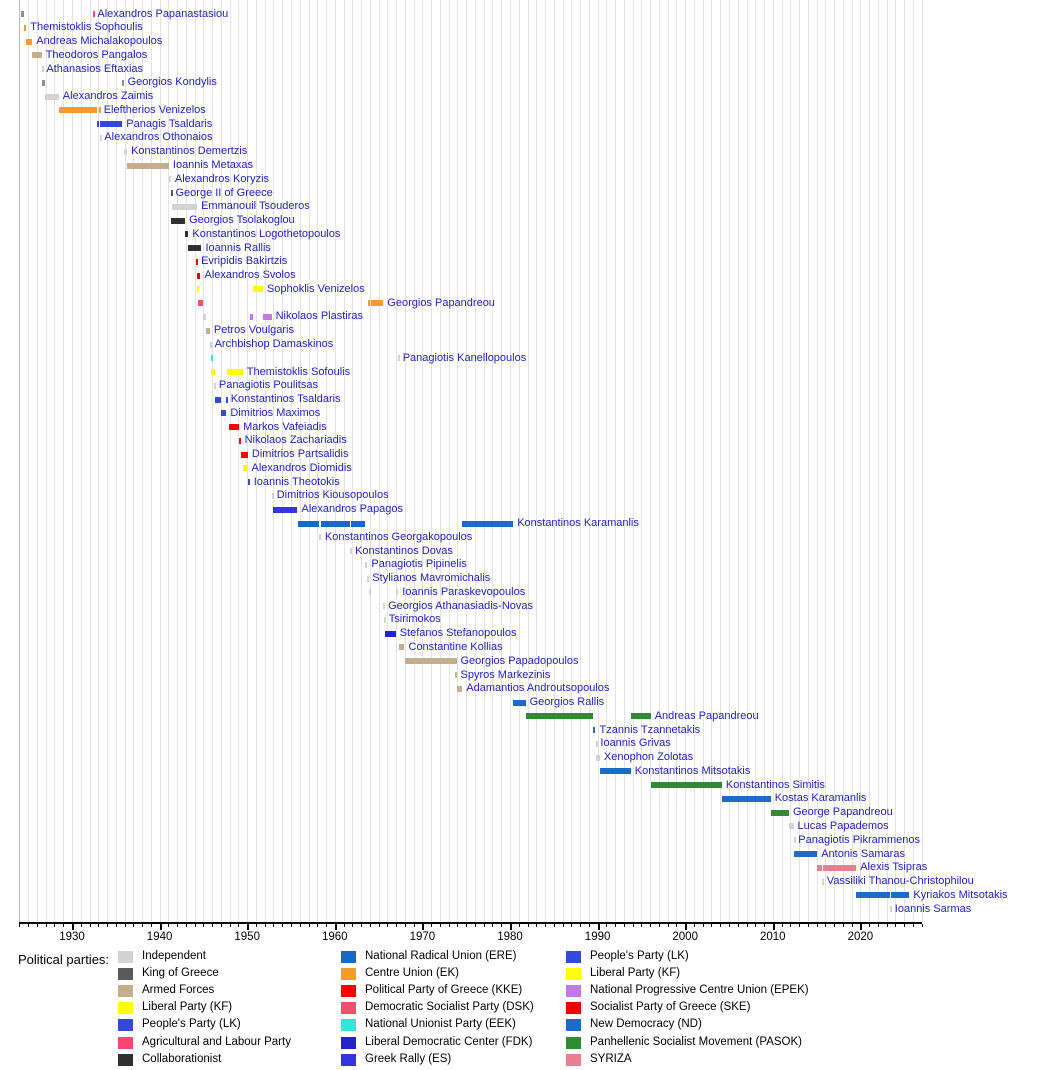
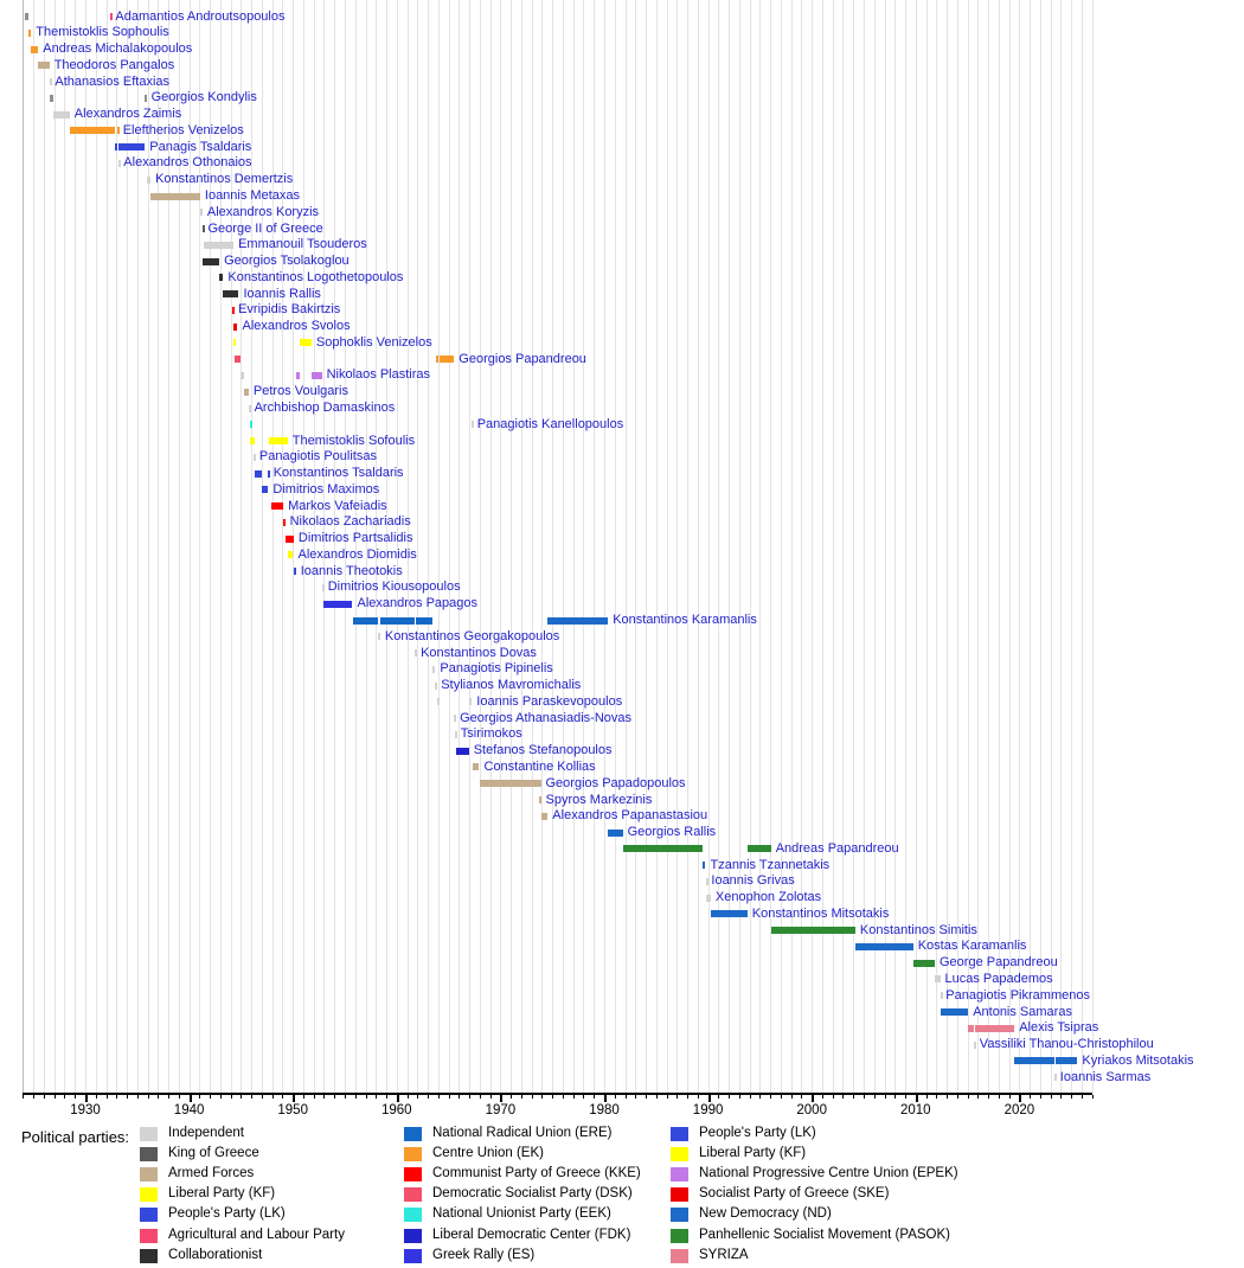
- Alexandros Papanastasiou
+ Adamantios Androutsopoulos
  Themistoklis Sophoulis
  Andreas Michalakopoulos
  Theodoros Pangalos
  Athanasios Eftaxias
  Georgios Kondylis
  Alexandros Zaimis
  Eleftherios Venizelos
  Panagis Tsaldaris
  Alexandros Othonaios
  Konstantinos Demertzis
  Ioannis Metaxas
  Alexandros Koryzis
  George II of Greece
  Emmanouil Tsouderos
  Georgios Tsolakoglou
  Konstantinos Logothetopoulos
  Ioannis Rallis
  Evripidis Bakirtzis
  Alexandros Svolos
  Sophoklis Venizelos
  Georgios Papandreou
  Nikolaos Plastiras
  Petros Voulgaris
  Archbishop Damaskinos
  Panagiotis Kanellopoulos
  Themistoklis Sofoulis
  Panagiotis Poulitsas
  Konstantinos Tsaldaris
  Dimitrios Maximos
  Markos Vafeiadis
  Nikolaos Zachariadis
  Dimitrios Partsalidis
  Alexandros Diomidis
  Ioannis Theotokis
  Dimitrios Kiousopoulos
  Alexandros Papagos
  Konstantinos Karamanlis
  Konstantinos Georgakopoulos
  Konstantinos Dovas
  Panagiotis Pipinelis
  Stylianos Mavromichalis
  Ioannis Paraskevopoulos
  Georgios Athanasiadis-Novas
  Tsirimokos
  Stefanos Stefanopoulos
  Constantine Kollias
  Georgios Papadopoulos
  Spyros Markezinis
- Adamantios Androutsopoulos
+ Alexandros Papanastasiou
  Georgios Rallis
  Andreas Papandreou
  Tzannis Tzannetakis
  Ioannis Grivas
  Xenophon Zolotas
  Konstantinos Mitsotakis
  Konstantinos Simitis
  Kostas Karamanlis
  George Papandreou
  Lucas Papademos
  Panagiotis Pikrammenos
  Antonis Samaras
  Alexis Tsipras
  Vassiliki Thanou-Christophilou
  Kyriakos Mitsotakis
  Ioannis Sarmas
  1930
  1940
  1950
  1960
  1970
  1980
  1990
  2000
  2010
  2020
  Political parties:
  Independent
  King of Greece
  Armed Forces
  Liberal Party (KF)
  People's Party (LK)
  Agricultural and Labour Party
  Collaborationist
  National Radical Union (ERE)
  Centre Union (EK)
- Political Party of Greece (KKE)
+ Communist Party of Greece (KKE)
  Democratic Socialist Party (DSK)
  National Unionist Party (EEK)
  Liberal Democratic Center (FDK)
  Greek Rally (ES)
  People's Party (LK)
  Liberal Party (KF)
  National Progressive Centre Union (EPEK)
  Socialist Party of Greece (SKE)
  New Democracy (ND)
  Panhellenic Socialist Movement (PASOK)
  SYRIZA
